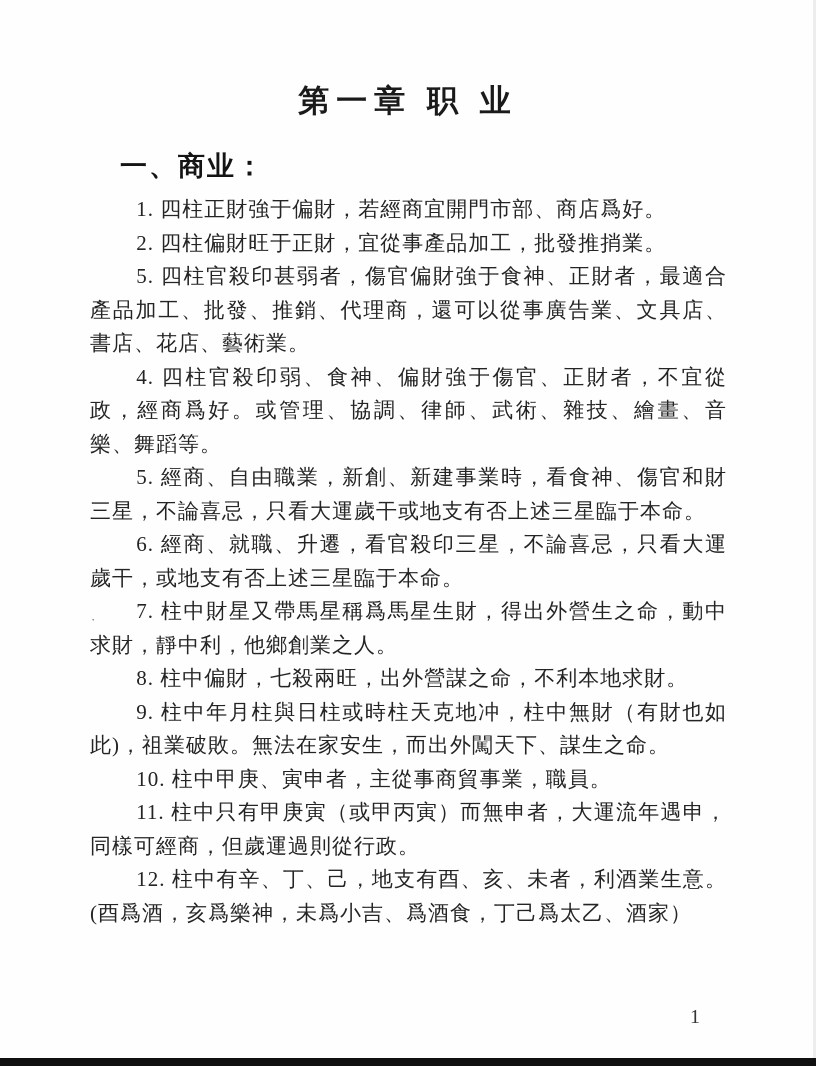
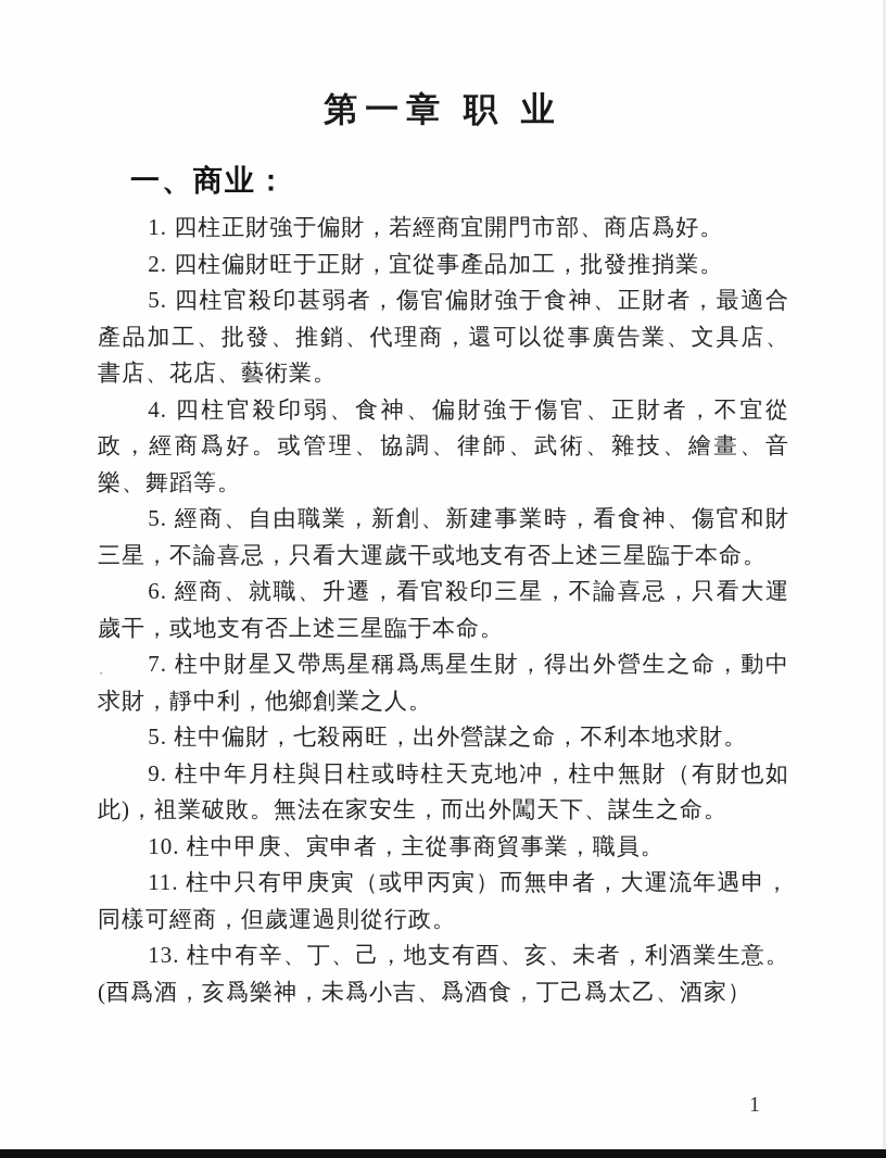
  第一章 职 业
  一、商业：
  1. 四柱正財強于偏財，若經商宜開門市部、商店爲好。
  2. 四柱偏財旺于正財，宜從事產品加工，批發推捎業。
  5. 四柱官殺印甚弱者，傷官偏財強于食神、正財者，最適合產品加工、批發、推銷、代理商，還可以從事廣告業、文具店、書店、花店、藝術業。
  4. 四柱官殺印弱、食神、偏財強于傷官、正財者，不宜從政，經商爲好。或管理、協調、律師、武術、雜技、繪畫、音樂、舞蹈等。
  5. 經商、自由職業，新創、新建事業時，看食神、傷官和財三星，不論喜忌，只看大運歲干或地支有否上述三星臨于本命。
  6. 經商、就職、升遷，看官殺印三星，不論喜忌，只看大運歲干，或地支有否上述三星臨于本命。
  7. 柱中財星又帶馬星稱爲馬星生財，得出外營生之命，動中求財，靜中利，他鄉創業之人。
- 8. 柱中偏財，七殺兩旺，出外營謀之命，不利本地求財。
+ 5. 柱中偏財，七殺兩旺，出外營謀之命，不利本地求財。
  9. 柱中年月柱與日柱或時柱天克地冲，柱中無財（有財也如此)，祖業破敗。無法在家安生，而出外闖天下、謀生之命。
  10. 柱中甲庚、寅申者，主從事商貿事業，職員。
  11. 柱中只有甲庚寅（或甲丙寅）而無申者，大運流年遇申，同樣可經商，但歲運過則從行政。
- 12. 柱中有辛、丁、己，地支有酉、亥、未者，利酒業生意。(酉爲酒，亥爲樂神，未爲小吉、爲酒食，丁己爲太乙、酒家）
+ 13. 柱中有辛、丁、己，地支有酉、亥、未者，利酒業生意。(酉爲酒，亥爲樂神，未爲小吉、爲酒食，丁己爲太乙、酒家）
  ·
  1
